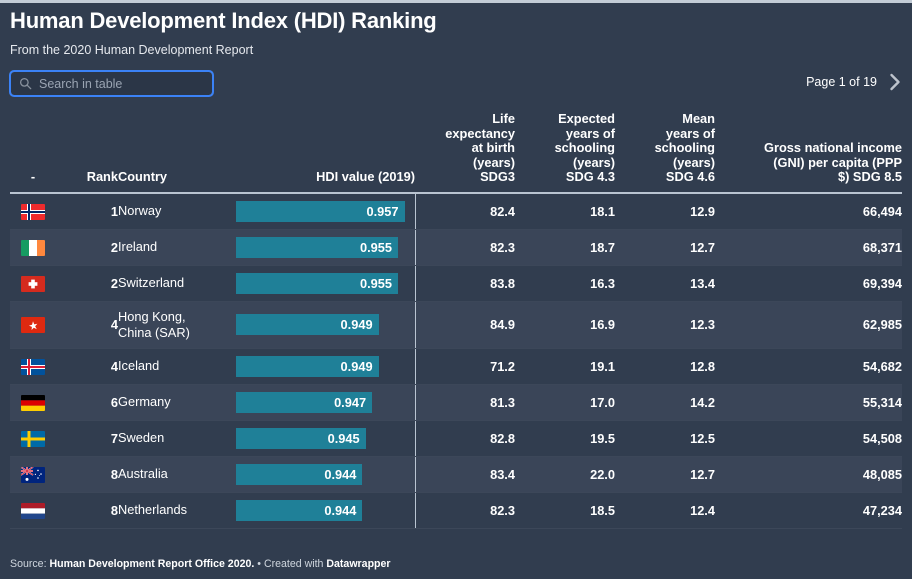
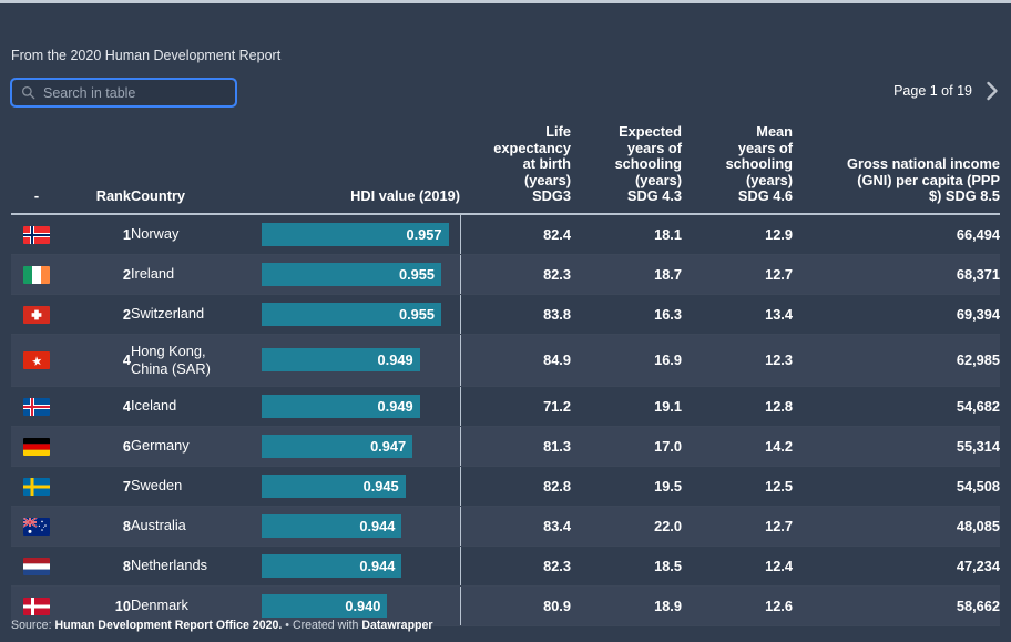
- Human Development Index (HDI) Ranking
  From the 2020 Human Development Report
  Search in table
  Page 1 of 19
  -	Rank	Country	HDI value (2019)	Life expectancy at birth (years) SDG3	Expected years of schooling (years) SDG 4.3	Mean years of schooling (years) SDG 4.6	Gross national income (GNI) per capita (PPP $) SDG 8.5
  	1	Norway	0.957	82.4	18.1	12.9	66,494
  	2	Ireland	0.955	82.3	18.7	12.7	68,371
  	2	Switzerland	0.955	83.8	16.3	13.4	69,394
  	4	Hong Kong, China (SAR)	0.949	84.9	16.9	12.3	62,985
  	4	Iceland	0.949	71.2	19.1	12.8	54,682
  	6	Germany	0.947	81.3	17.0	14.2	55,314
  	7	Sweden	0.945	82.8	19.5	12.5	54,508
  	8	Australia	0.944	83.4	22.0	12.7	48,085
  	8	Netherlands	0.944	82.3	18.5	12.4	47,234
+ 	10	Denmark	0.940	80.9	18.9	12.6	58,662
  Source: Human Development Report Office 2020. • Created with Datawrapper
